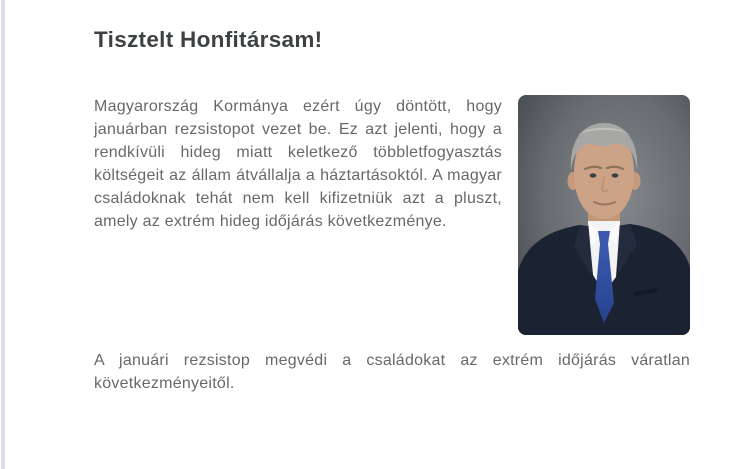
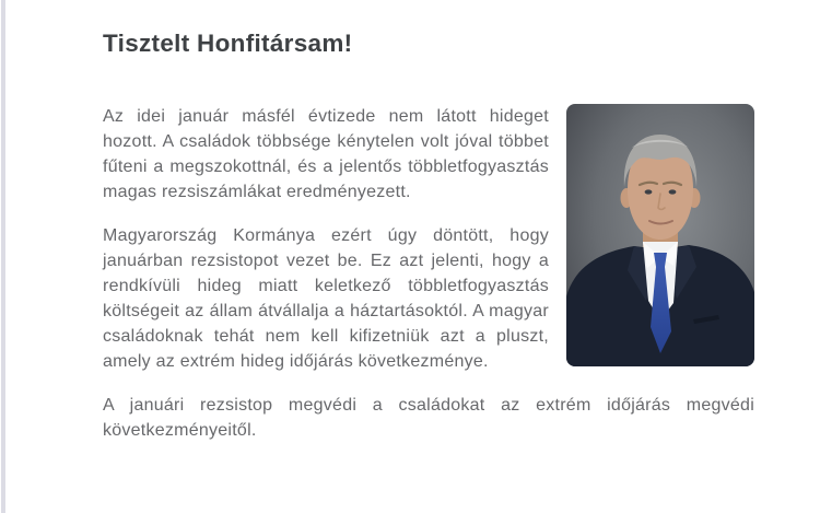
  Tisztelt Honfitársam!
+ Az idei január másfél évtizede nem látott hideget hozott. A családok többsége kénytelen volt jóval többet fűteni a megszokottnál, és a jelentős többletfogyasztás magas rezsiszámlákat eredményezett.
  Magyarország Kormánya ezért úgy döntött, hogy januárban rezsistopot vezet be. Ez azt jelenti, hogy a rendkívüli hideg miatt keletkező többletfogyasztás költségeit az állam átvállalja a háztartásoktól. A magyar családoknak tehát nem kell kifizetniük azt a pluszt, amely az extrém hideg időjárás következménye.
- A januári rezsistop megvédi a családokat az extrém időjárás váratlan következményeitől.
+ A januári rezsistop megvédi a családokat az extrém időjárás megvédi következményeitől.
